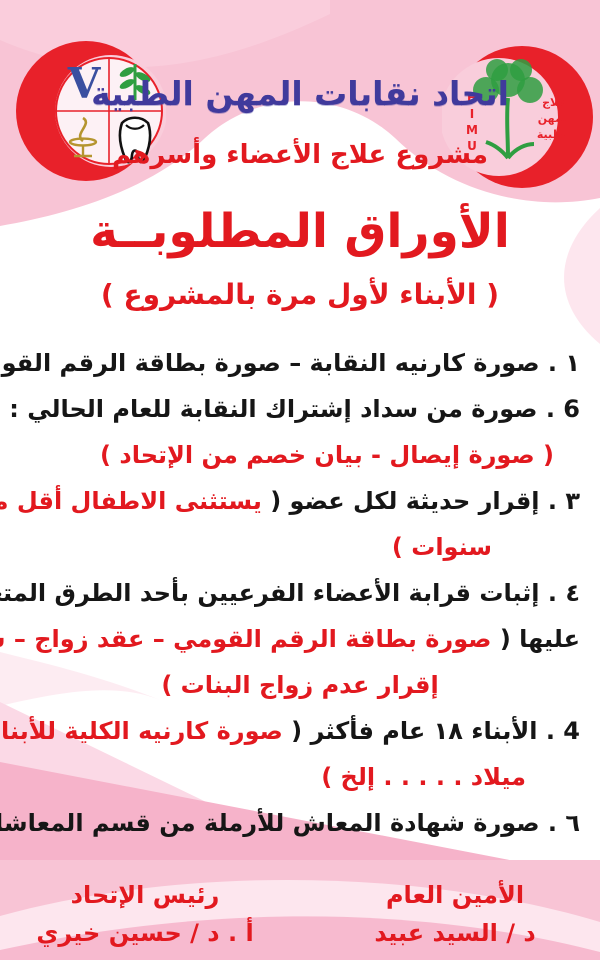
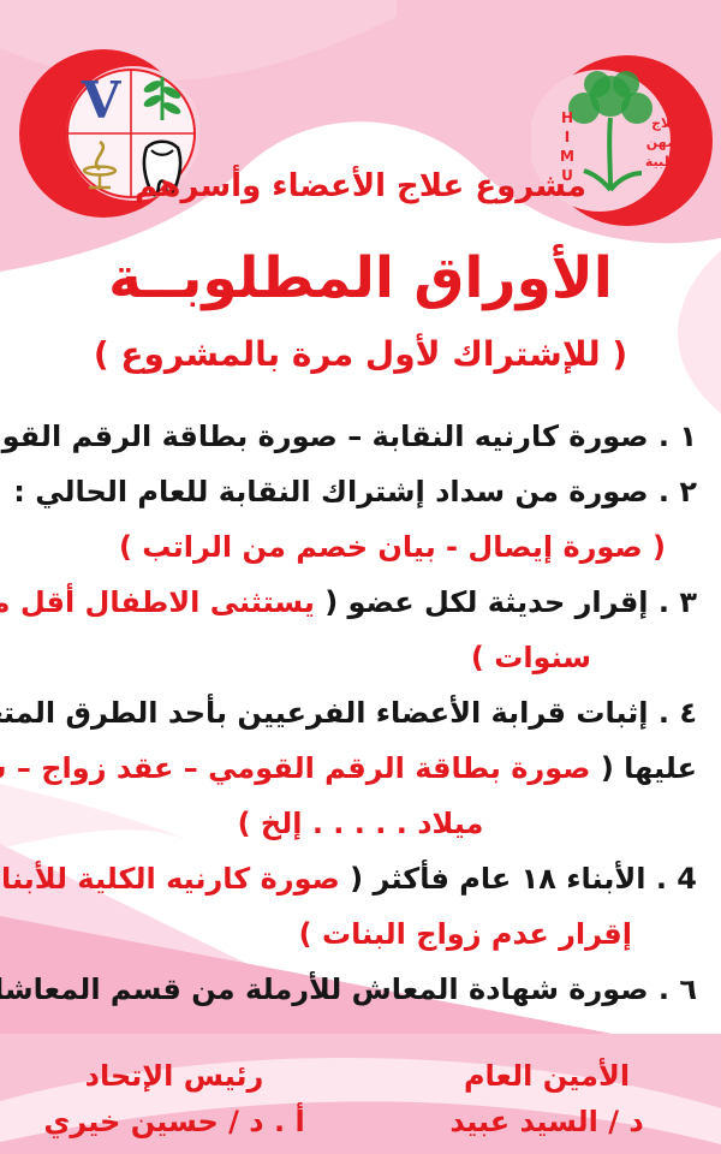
  V
  H
  I
  M
  U
  لاج
- اتحاد نقابات المهن الطبية
  مشروع علاج الأعضاء وأسرهم
  الأوراق المطلوبــة
- ( الأبناء لأول مرة بالمشروع )
+ ( للإشتراك لأول مرة بالمشروع )
  ١ . صورة كارنيه النقابة – صورة بطاقة الرقم القو
- 6 . صورة من سداد إشتراك النقابة للعام الحالي :
+ ٢ . صورة من سداد إشتراك النقابة للعام الحالي :
- ( صورة إيصال - بيان خصم من الإتحاد )
+ ( صورة إيصال - بيان خصم من الراتب )
  ٣ . إقرار حديثة لكل عضو ( يستثنى الاطفال أقل م
  سنوات )
  ٤ . إثبات قرابة الأعضاء الفرعيين بأحد الطرق المت
  عليها ( صورة بطاقة الرقم القومي – عقد زواج –
- إقرار عدم زواج البنات )
+ ميلاد . . . . . إلخ )
  4 . الأبناء ١٨ عام فأكثر ( صورة كارنيه الكلية للأبنا
- ميلاد . . . . . إلخ )
+ إقرار عدم زواج البنات )
  ٦ . صورة شهادة المعاش للأرملة من قسم المعاش
  الأمين العام
  د / السيد عبيد
  رئيس الإتحاد
  أ . د / حسين خيري
